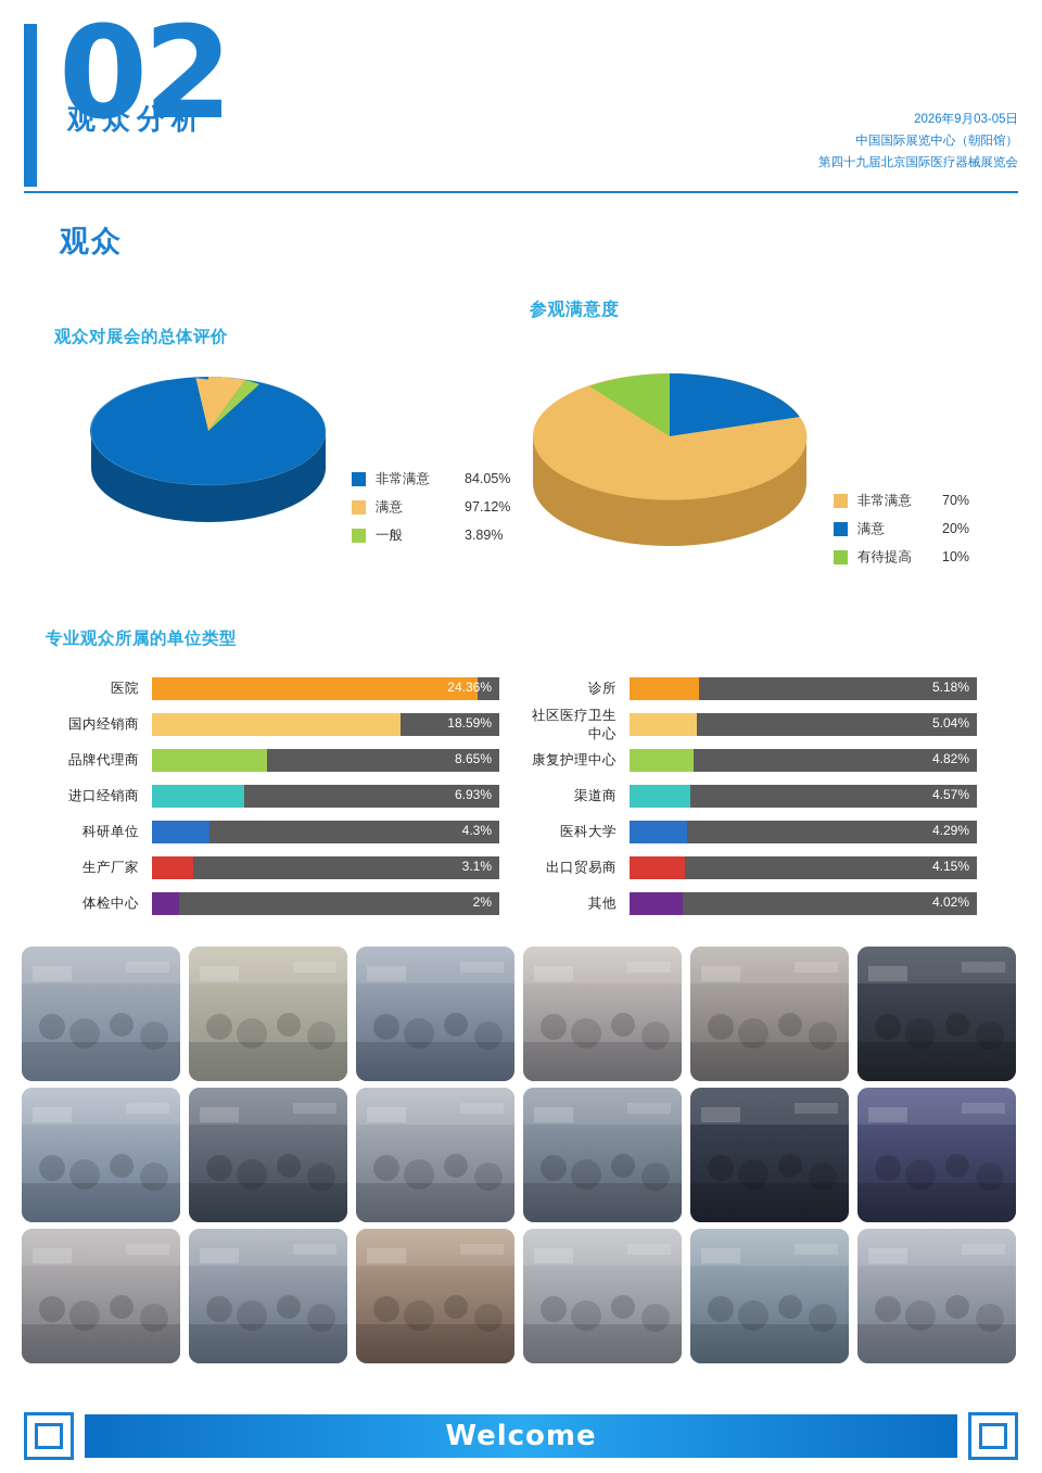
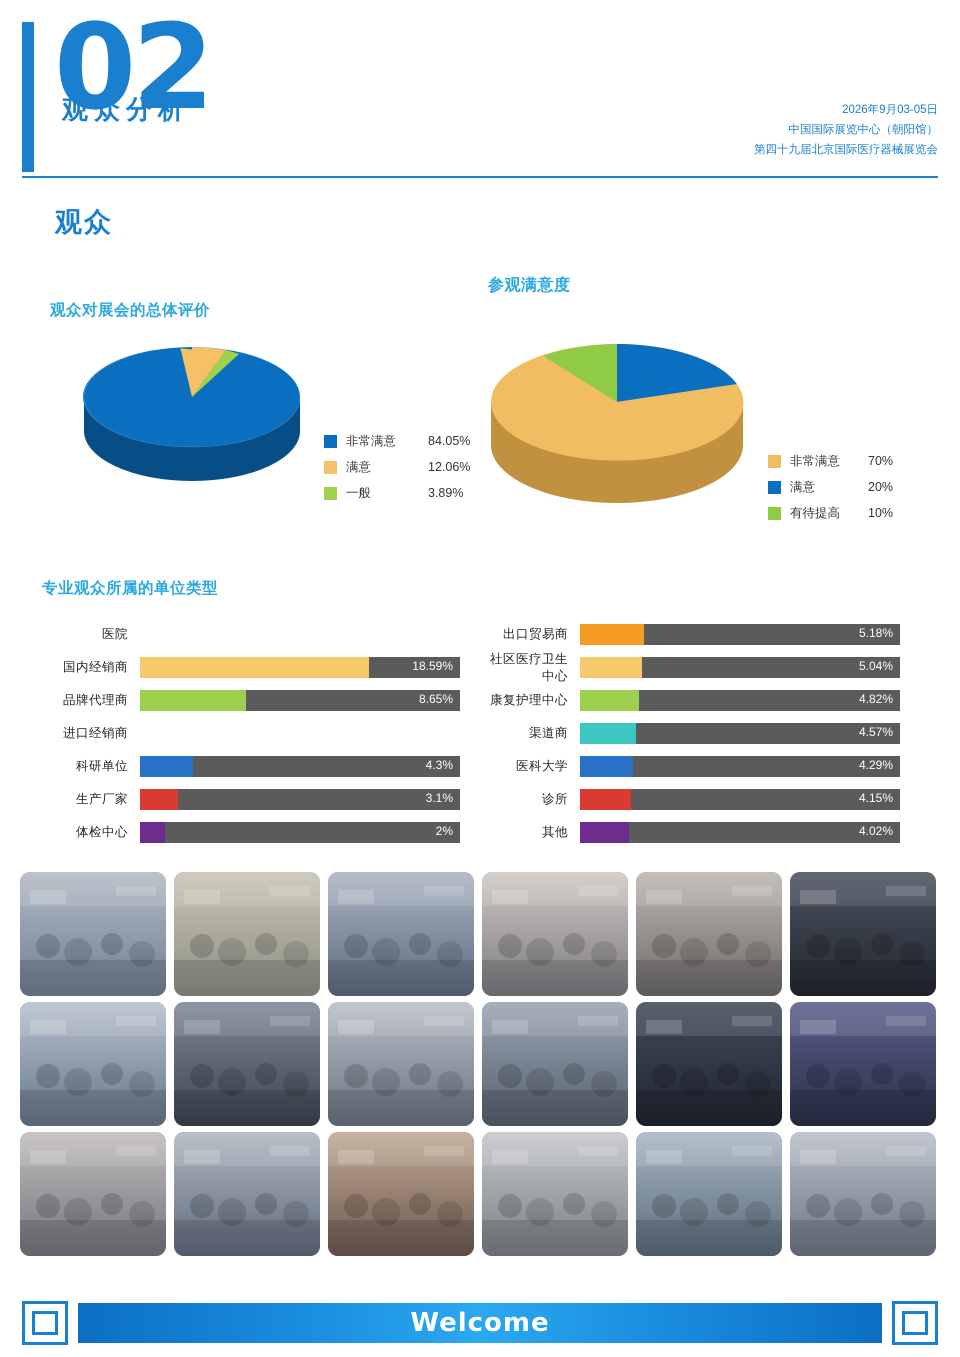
  02
  观众分析
  2026年9月03-05日
  中国国际展览中心（朝阳馆）
  第四十九届北京国际医疗器械展览会
  观众
  观众对展会的总体评价
  非常满意
  84.05%
  满意
- 97.12%
+ 12.06%
  一般
  3.89%
  参观满意度
  非常满意
  70%
  满意
  20%
  有待提高
  10%
  专业观众所属的单位类型
  医院
- 24.36%
  国内经销商
  18.59%
  品牌代理商
  8.65%
  进口经销商
- 6.93%
  科研单位
  4.3%
  生产厂家
  3.1%
  体检中心
  2%
- 诊所
+ 出口贸易商
  5.18%
  社区医疗卫生中心
  5.04%
  康复护理中心
  4.82%
  渠道商
  4.57%
  医科大学
  4.29%
- 出口贸易商
+ 诊所
  4.15%
  其他
  4.02%
  Welcome
